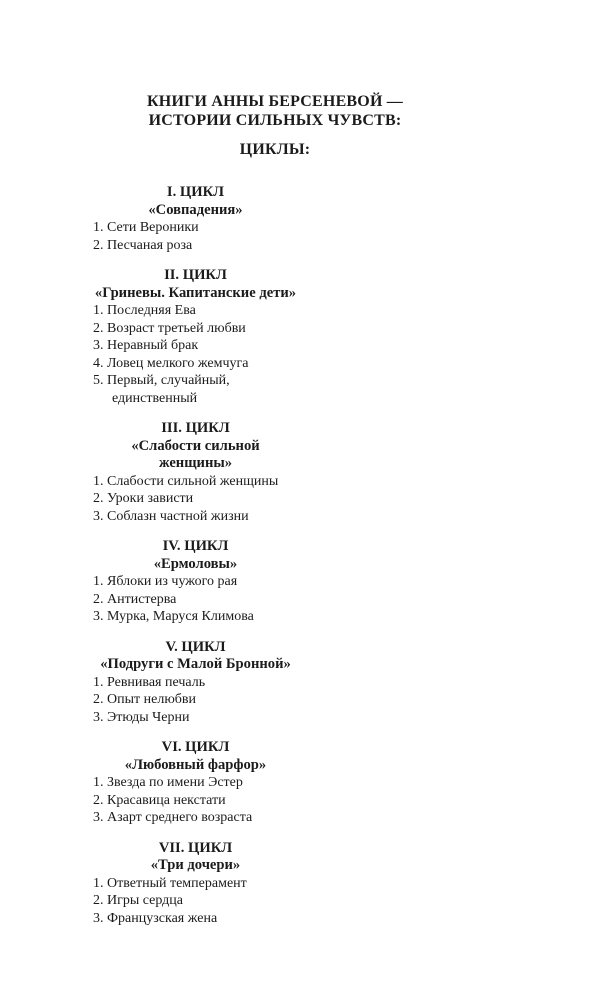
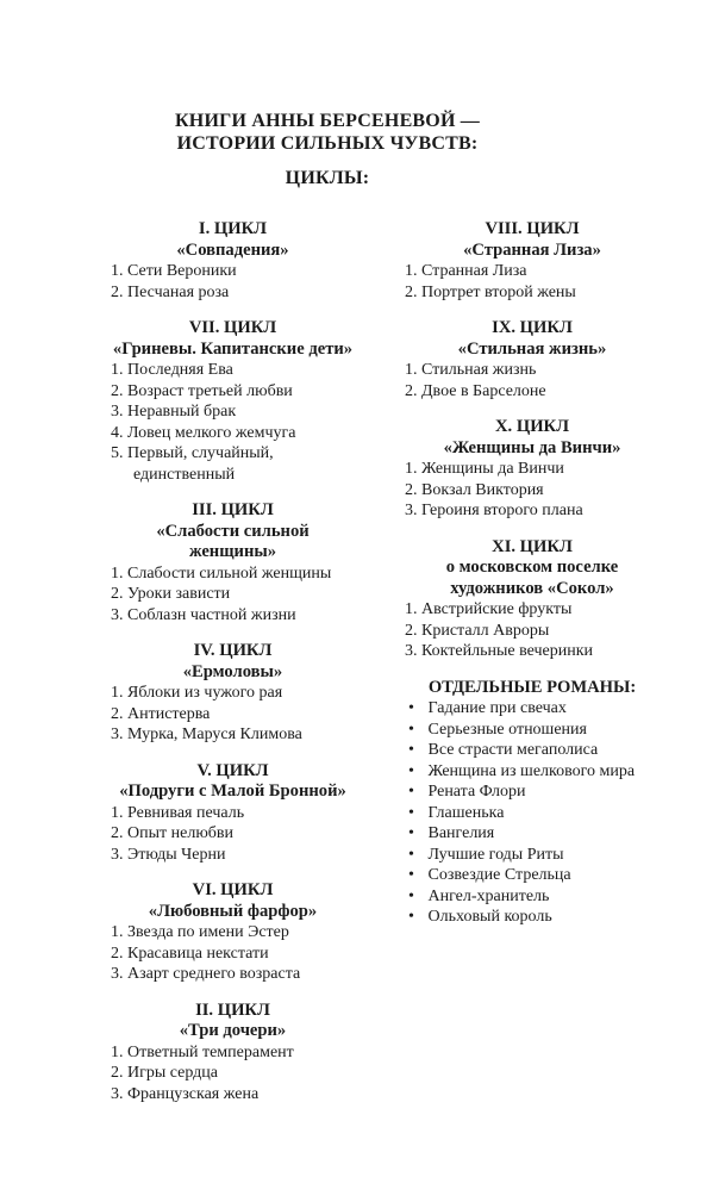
  КНИГИ АННЫ БЕРСЕНЕВОЙ —
  ИСТОРИИ СИЛЬНЫХ ЧУВСТВ:
  ЦИКЛЫ:
  I. ЦИКЛ
  «Совпадения»
  1. Сети Вероники
  2. Песчаная роза
- II. ЦИКЛ
+ VII. ЦИКЛ
  «Гриневы. Капитанские дети»
  1. Последняя Ева
  2. Возраст третьей любви
  3. Неравный брак
  4. Ловец мелкого жемчуга
  5. Первый, случайный, единственный
  III. ЦИКЛ
  «Слабости сильной женщины»
  1. Слабости сильной женщины
  2. Уроки зависти
  3. Соблазн частной жизни
  IV. ЦИКЛ
  «Ермоловы»
  1. Яблоки из чужого рая
  2. Антистерва
  3. Мурка, Маруся Климова
  V. ЦИКЛ
  «Подруги с Малой Бронной»
  1. Ревнивая печаль
  2. Опыт нелюбви
  3. Этюды Черни
  VI. ЦИКЛ
  «Любовный фарфор»
  1. Звезда по имени Эстер
  2. Красавица некстати
  3. Азарт среднего возраста
- VII. ЦИКЛ
+ II. ЦИКЛ
  «Три дочери»
  1. Ответный темперамент
  2. Игры сердца
  3. Французская жена
+ VIII. ЦИКЛ
+ «Странная Лиза»
+ 1. Странная Лиза
+ 2. Портрет второй жены
+ IX. ЦИКЛ
+ «Стильная жизнь»
+ 1. Стильная жизнь
+ 2. Двое в Барселоне
+ X. ЦИКЛ
+ «Женщины да Винчи»
+ 1. Женщины да Винчи
+ 2. Вокзал Виктория
+ 3. Героиня второго плана
+ XI. ЦИКЛ
+ о московском поселке
+ художников «Сокол»
+ 1. Австрийские фрукты
+ 2. Кристалл Авроры
+ 3. Коктейльные вечеринки
+ ОТДЕЛЬНЫЕ РОМАНЫ:
+ • Гадание при свечах
+ • Серьезные отношения
+ • Все страсти мегаполиса
+ • Женщина из шелкового мира
+ • Рената Флори
+ • Глашенька
+ • Вангелия
+ • Лучшие годы Риты
+ • Созвездие Стрельца
+ • Ангел-хранитель
+ • Ольховый король
